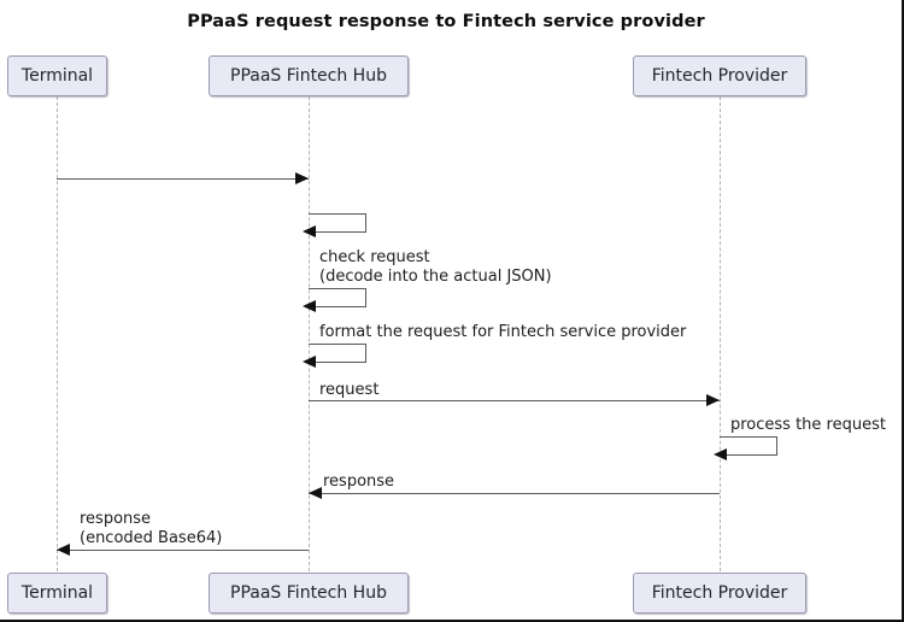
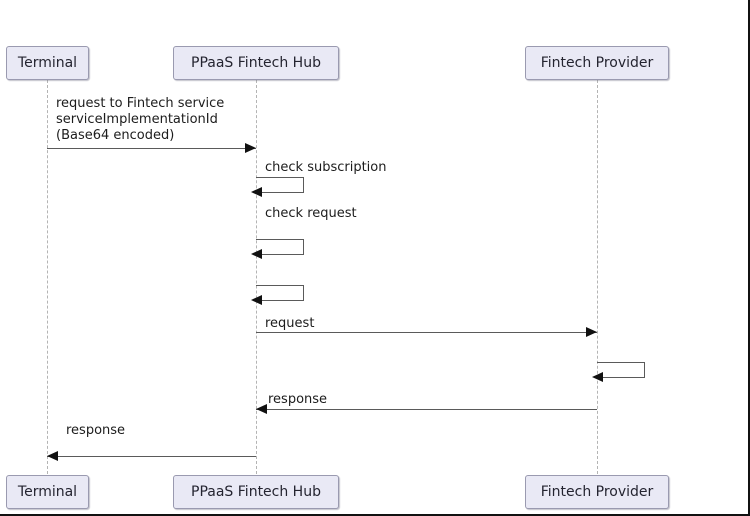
- PPaaS request response to Fintech service provider
  Terminal
  PPaaS Fintech Hub
  Fintech Provider
+ request to Fintech service
+ serviceImplementationId
+ (Base64 encoded)
+ check subscription
  check request
- (decode into the actual JSON)
- format the request for Fintech service provider
  request
- process the request
  response
  response
- (encoded Base64)
  Terminal
  PPaaS Fintech Hub
  Fintech Provider
